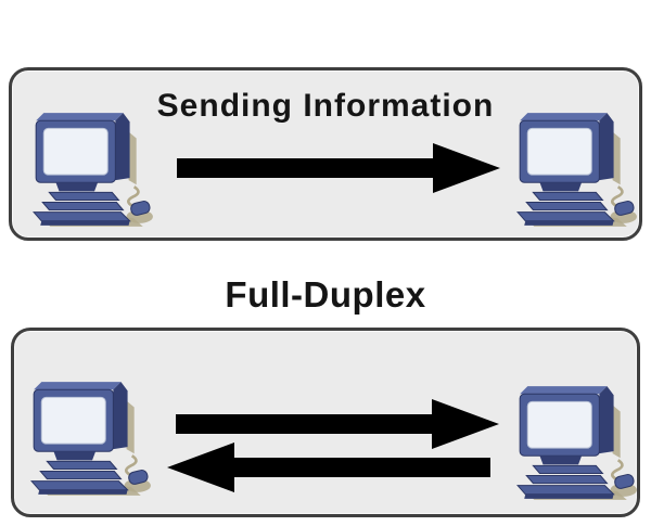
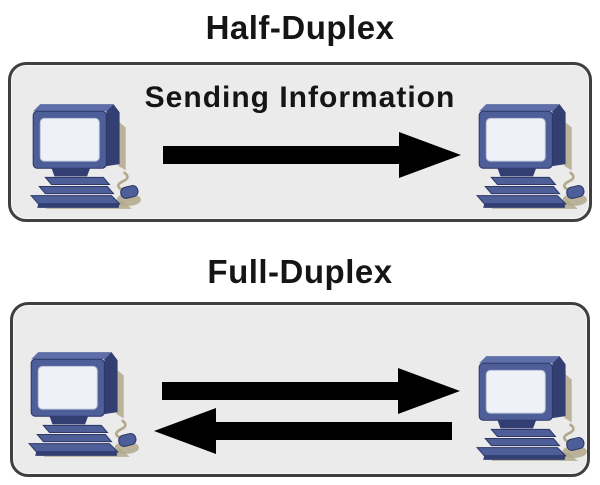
+ Half-Duplex
  Sending Information
  Full-Duplex
